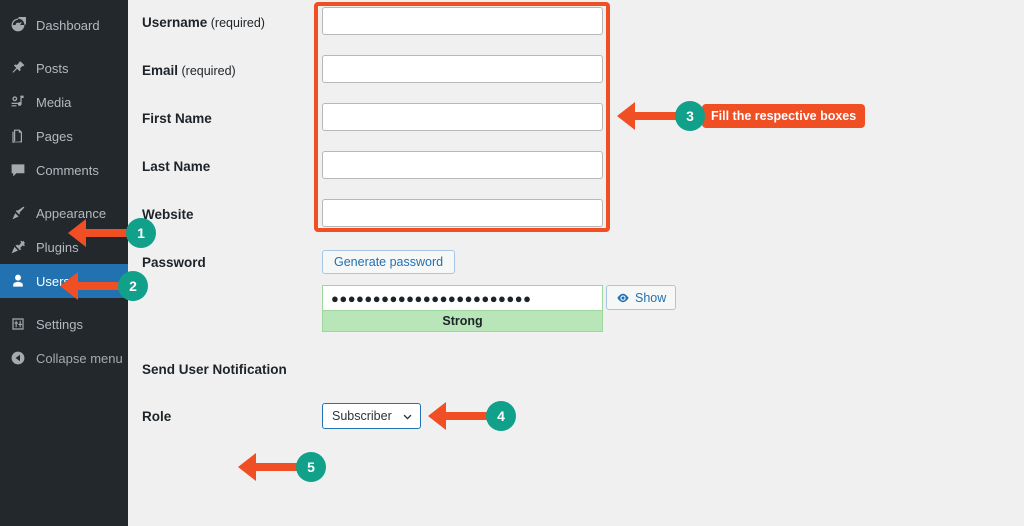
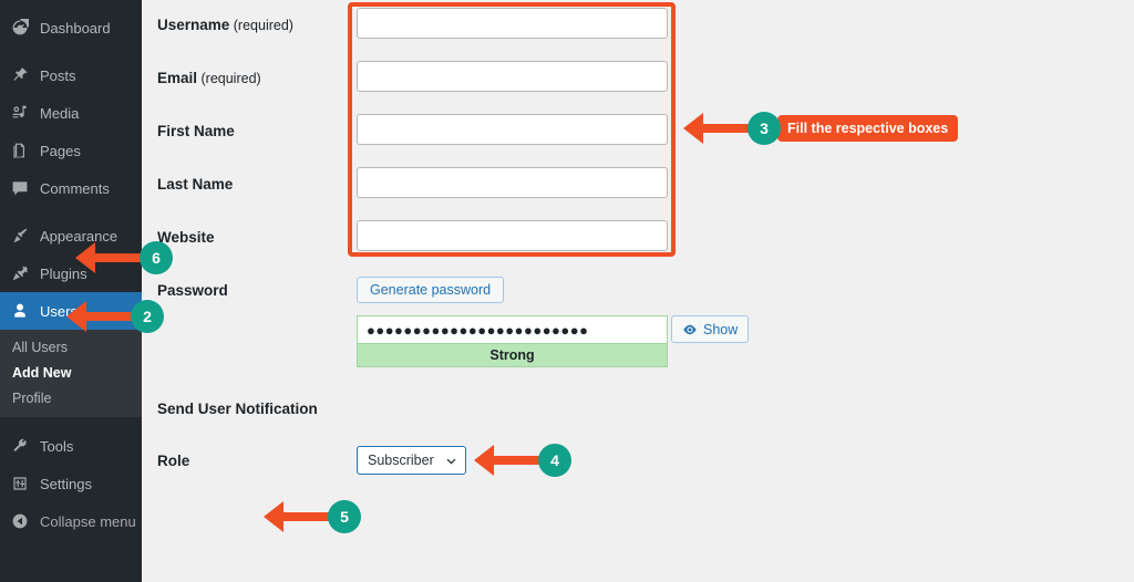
  Dashboard
  Posts
  Media
  Pages
  Comments
  Appearance
  Plugins
  Users
+ All Users
+ Add New
+ Profile
+ Tools
  Settings
  Collapse menu
  Username (required)
  Email (required)
  First Name
  Last Name
  Website
  Password
  Generate password
  ●●●●●●●●●●●●●●●●●●●●●●●●
  Strong
  Show
  Send User Notification
  Role
  Subscriber
- 1
+ 6
  2
  3
  Fill the respective boxes
  4
  5
